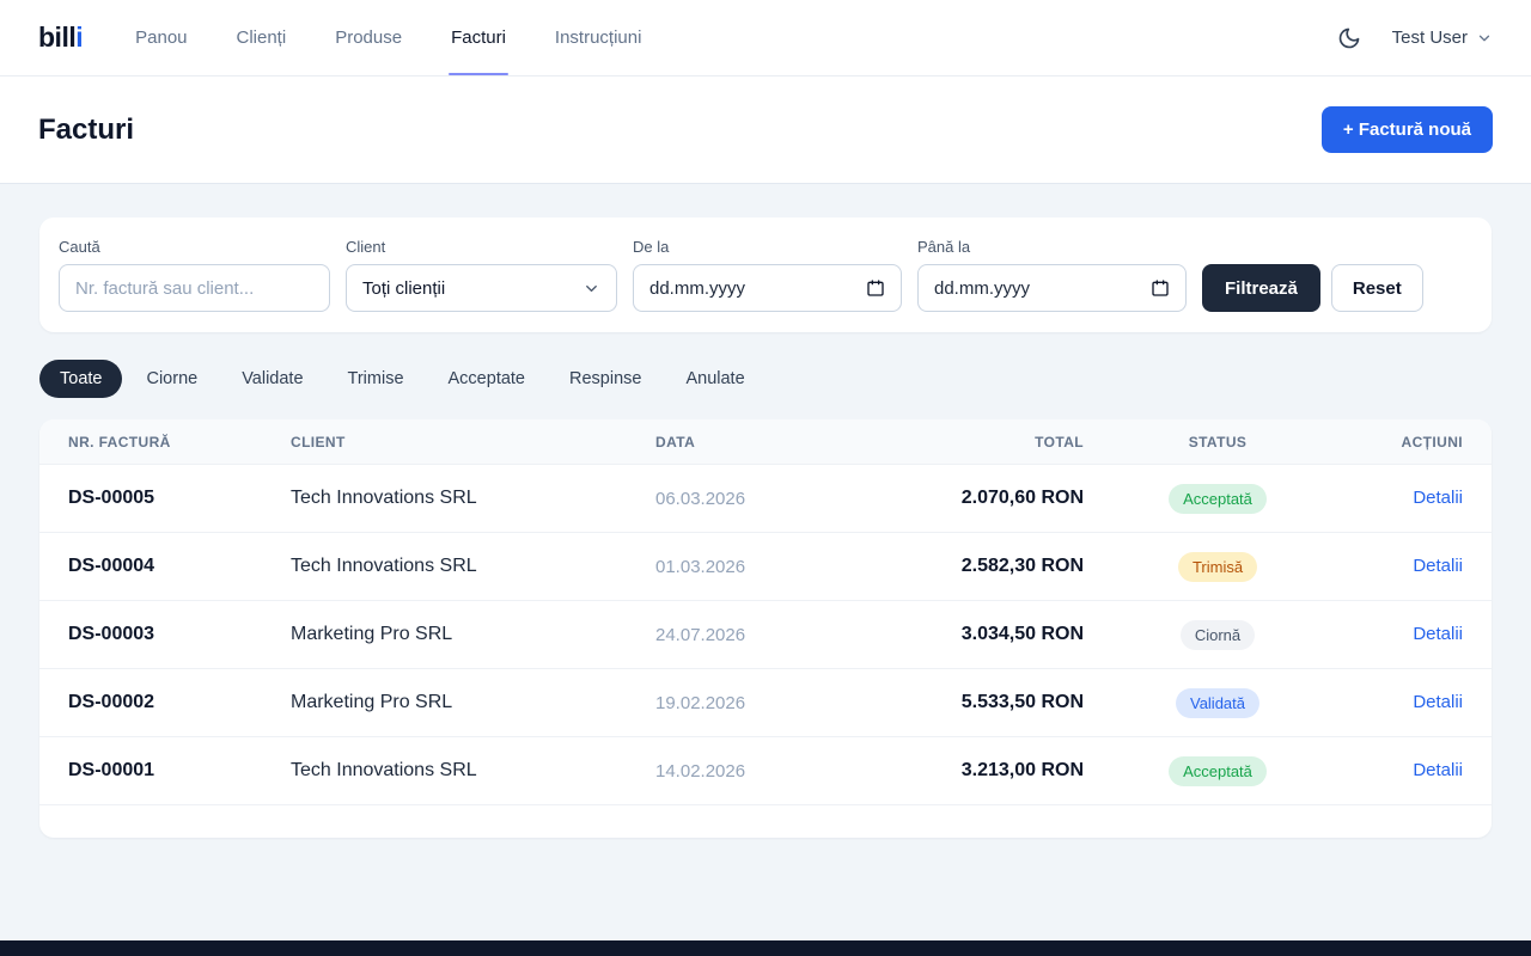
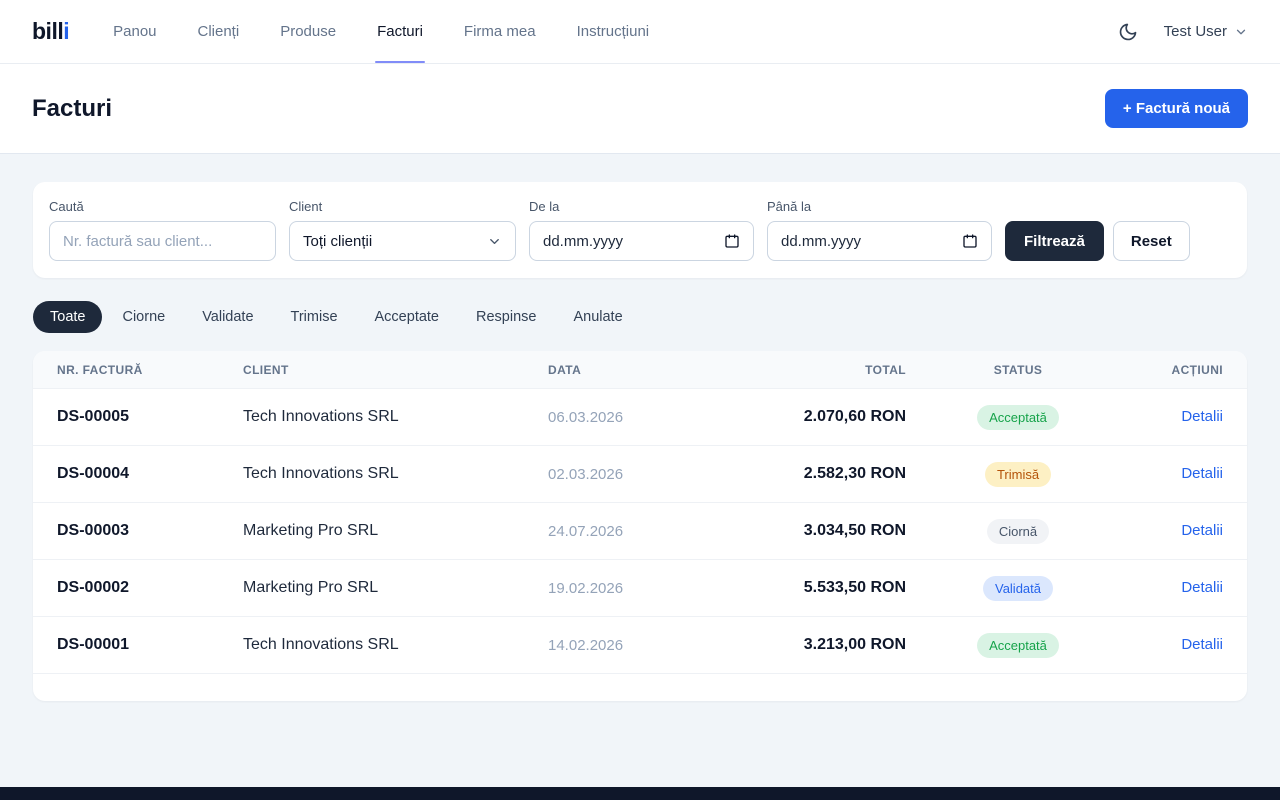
  billi
  Panou
  Clienți
  Produse
  Facturi
+ Firma mea
  Instrucțiuni
  Test User
  Facturi
  + Factură nouă
  Caută
  Nr. factură sau client...
  Client
  Toți clienții
  De la
  dd.mm.yyyy
  Până la
  dd.mm.yyyy
  Filtrează
  Reset
  Toate
  Ciorne
  Validate
  Trimise
  Acceptate
  Respinse
  Anulate
  NR. FACTURĂ
  CLIENT
  DATA
  TOTAL
  STATUS
  ACȚIUNI
  DS-00005
  Tech Innovations SRL
  06.03.2026
  2.070,60 RON
  Acceptată
  Detalii
  DS-00004
  Tech Innovations SRL
- 01.03.2026
+ 02.03.2026
  2.582,30 RON
  Trimisă
  Detalii
  DS-00003
  Marketing Pro SRL
  24.07.2026
  3.034,50 RON
  Ciornă
  Detalii
  DS-00002
  Marketing Pro SRL
  19.02.2026
  5.533,50 RON
  Validată
  Detalii
  DS-00001
  Tech Innovations SRL
  14.02.2026
  3.213,00 RON
  Acceptată
  Detalii
